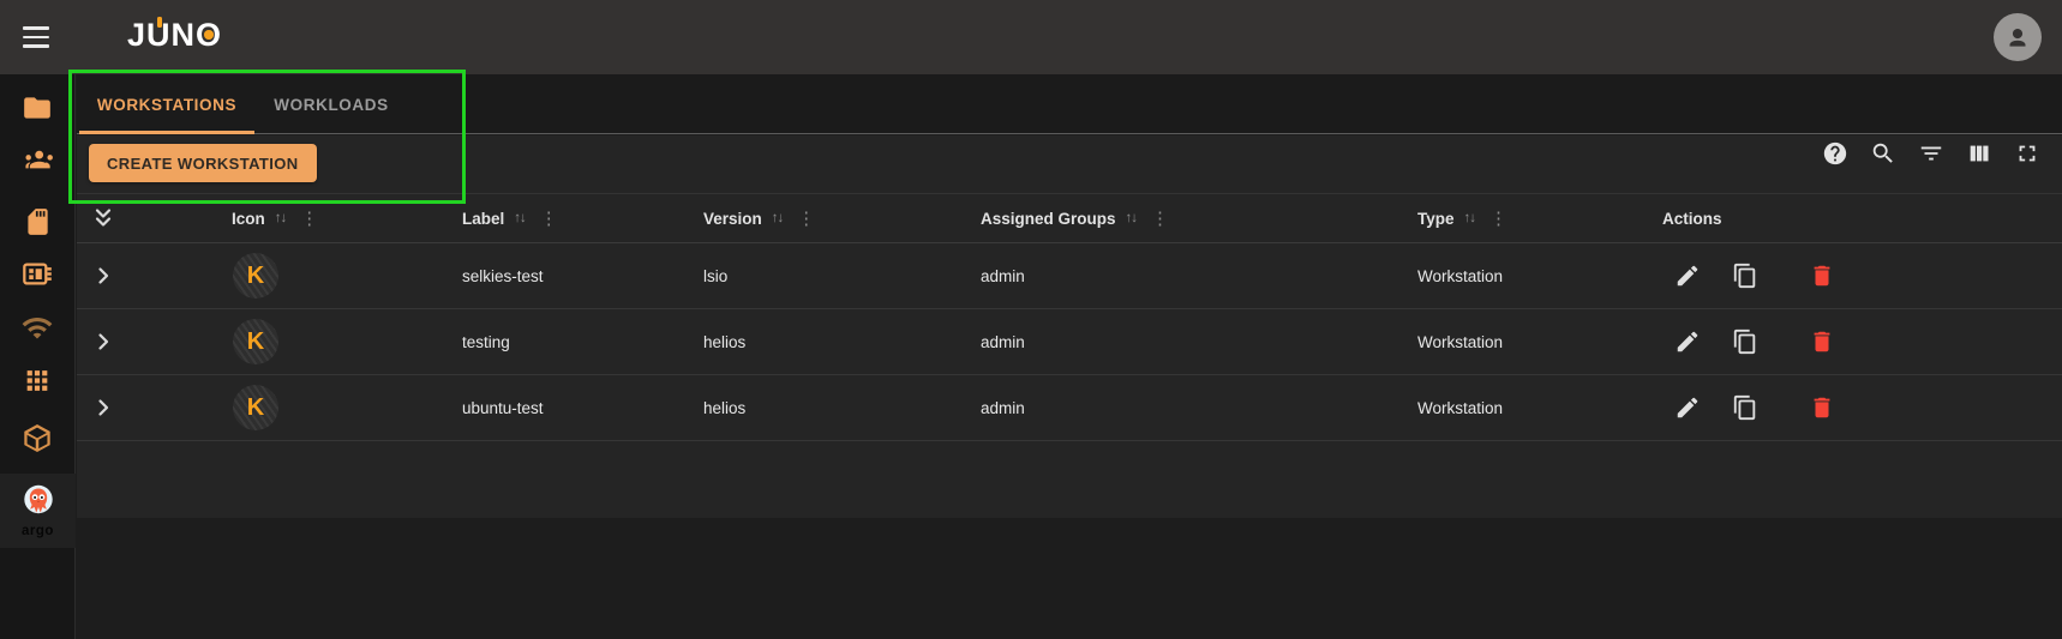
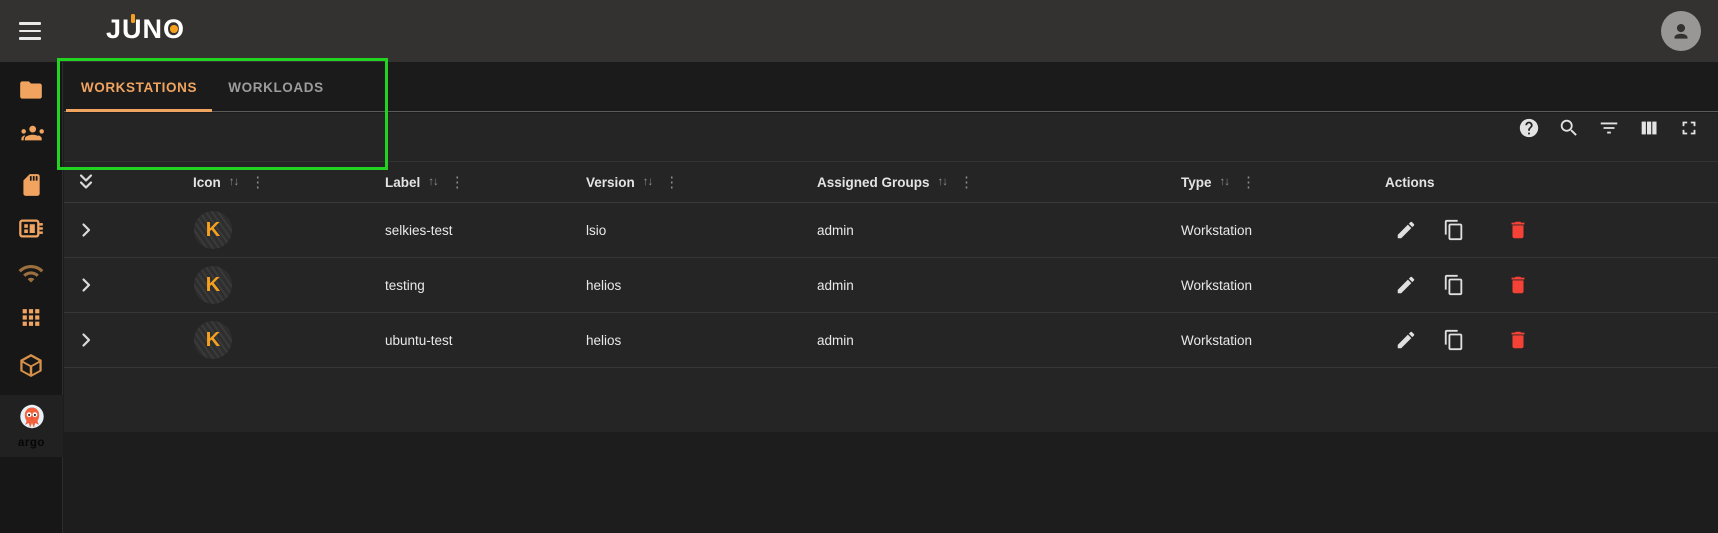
  JUN
  argo
  WORKSTATIONS
  WORKLOADS
- CREATE WORKSTATION
  Icon
  ↑↓
  ⋮
  Label
  ↑↓
  ⋮
  Version
  ↑↓
  ⋮
  Assigned Groups
  ↑↓
  ⋮
  Type
  ↑↓
  ⋮
  Actions
  K
  selkies-test
  lsio
  admin
  Workstation
  K
  testing
  helios
  admin
  Workstation
  K
  ubuntu-test
  helios
  admin
  Workstation
